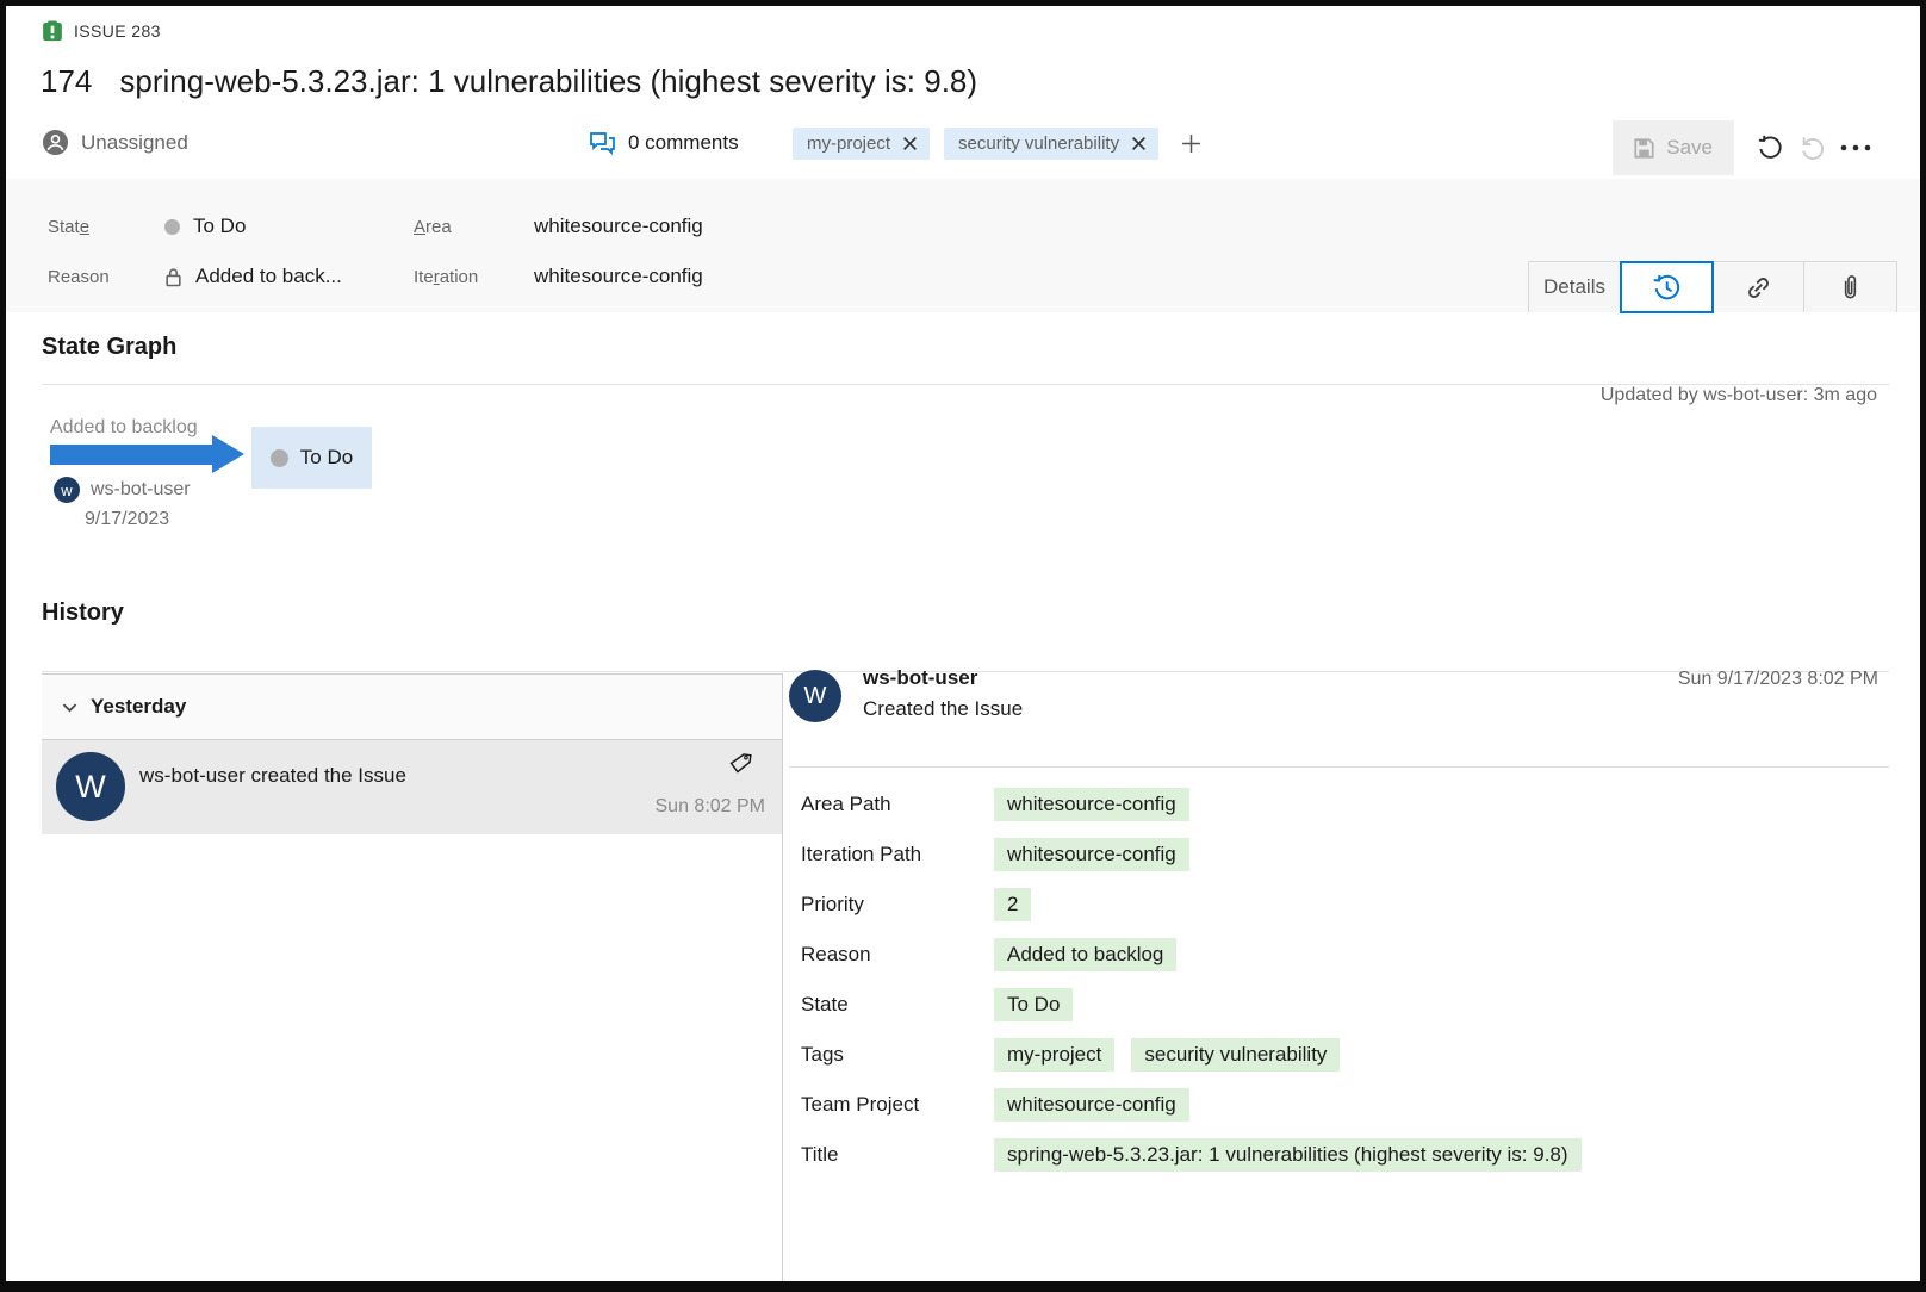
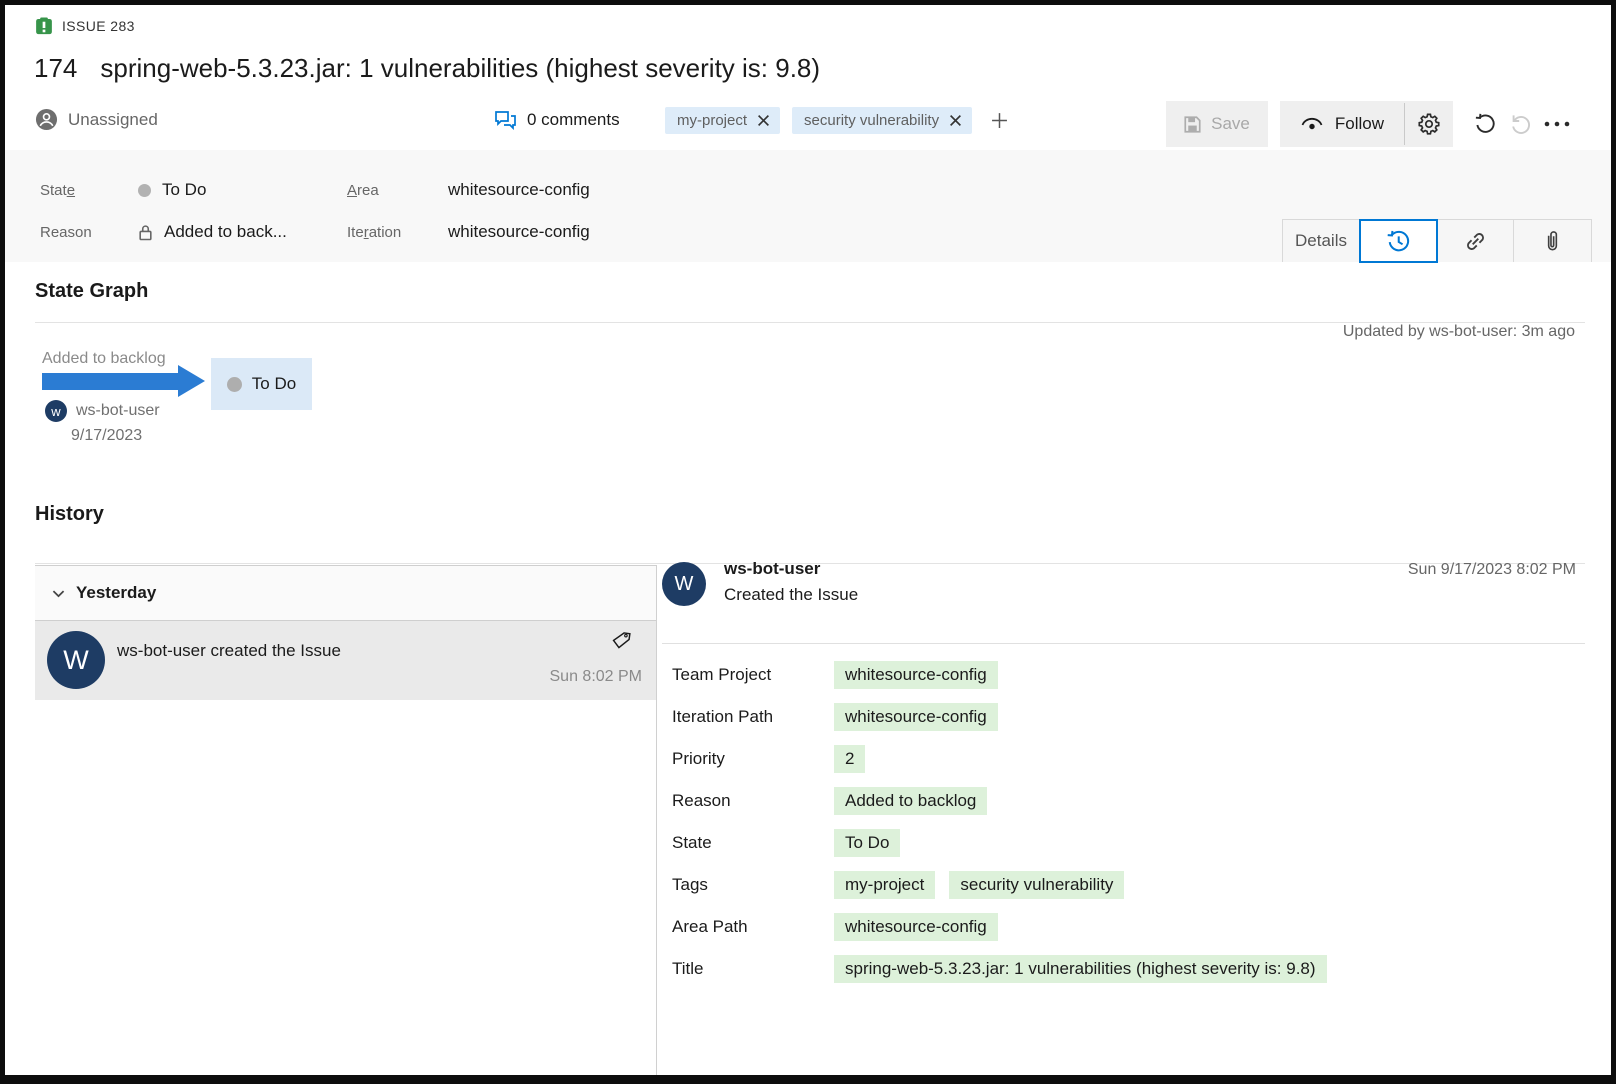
  ISSUE 283
  174
  spring-web-5.3.23.jar: 1 vulnerabilities (highest severity is: 9.8)
  Unassigned
  0 comments
  my-project
  security vulnerability
  Save
+ Follow
  State
  To Do
  Reason
  Added to back...
  Area
  whitesource-config
  Iteration
  whitesource-config
  Updated by ws-bot-user: 3m ago
  Details
  State Graph
  Added to backlog
  To Do
  w
  ws-bot-user
  9/17/2023
  History
  Yesterday
  W
  ws-bot-user created the Issue
  Sun 8:02 PM
  W
  ws-bot-user
  Created the Issue
  Sun 9/17/2023 8:02 PM
- Area Path
+ Team Project
  whitesource-config
  Iteration Path
  whitesource-config
  Priority
  2
  Reason
  Added to backlog
  State
  To Do
  Tags
  my-project
  security vulnerability
- Team Project
+ Area Path
  whitesource-config
  Title
  spring-web-5.3.23.jar: 1 vulnerabilities (highest severity is: 9.8)
